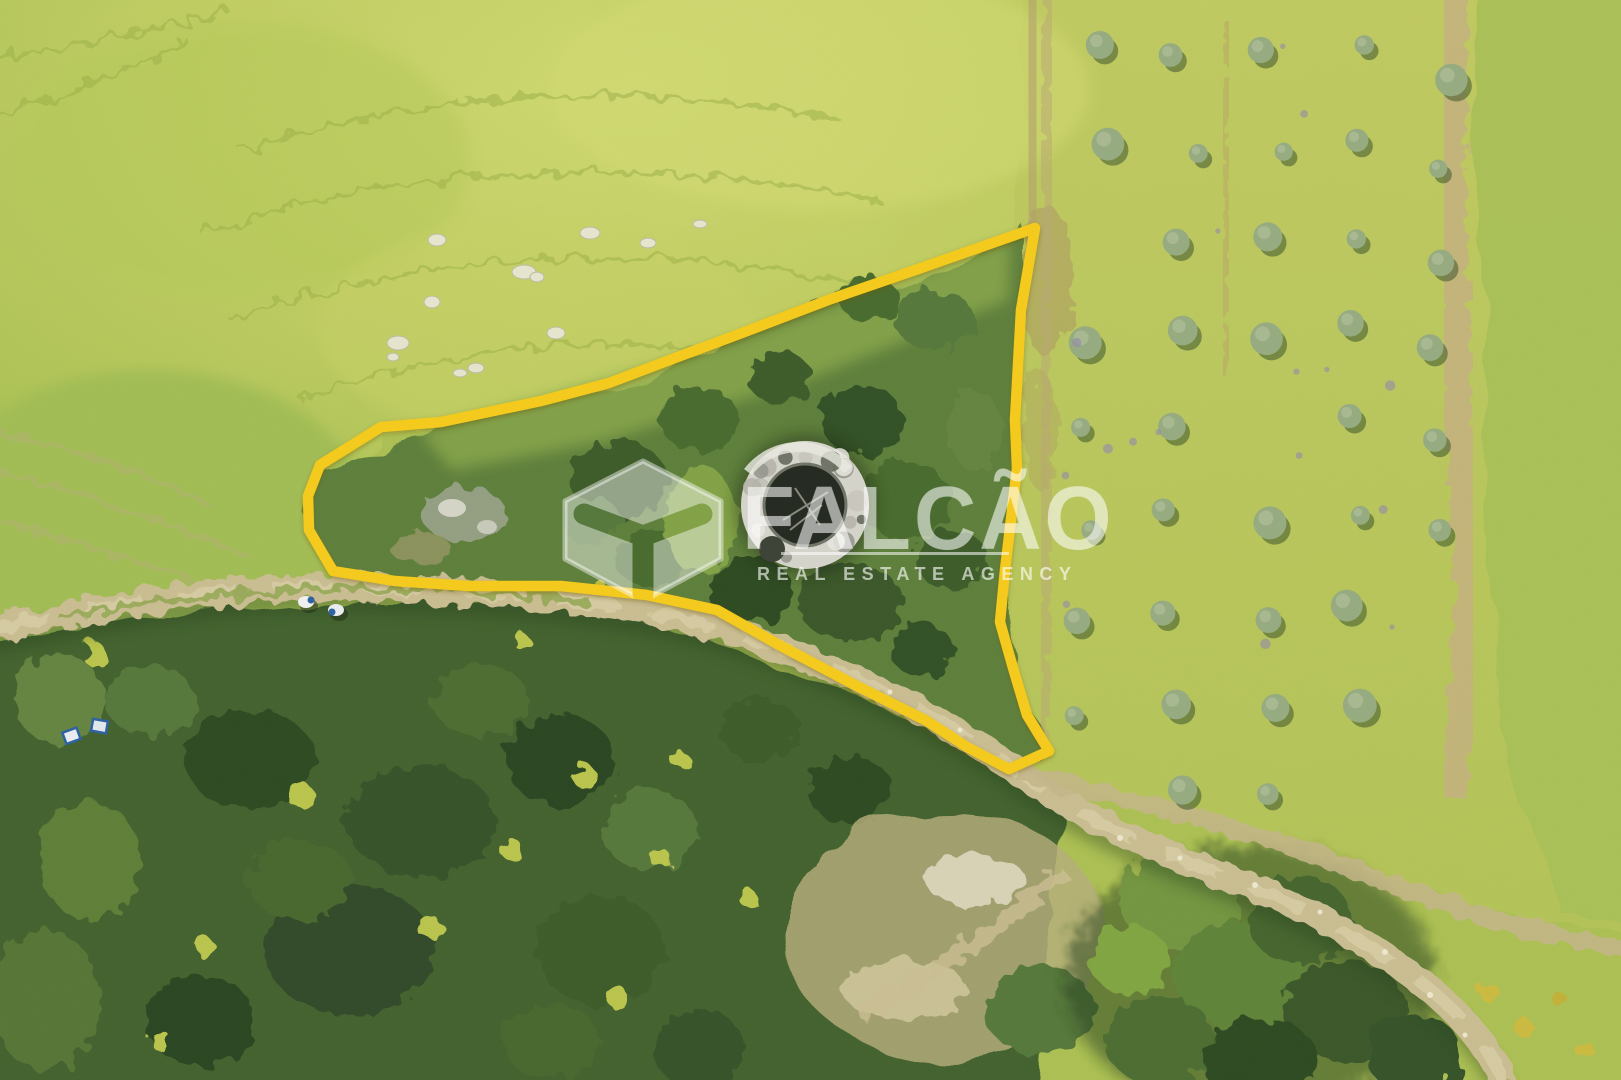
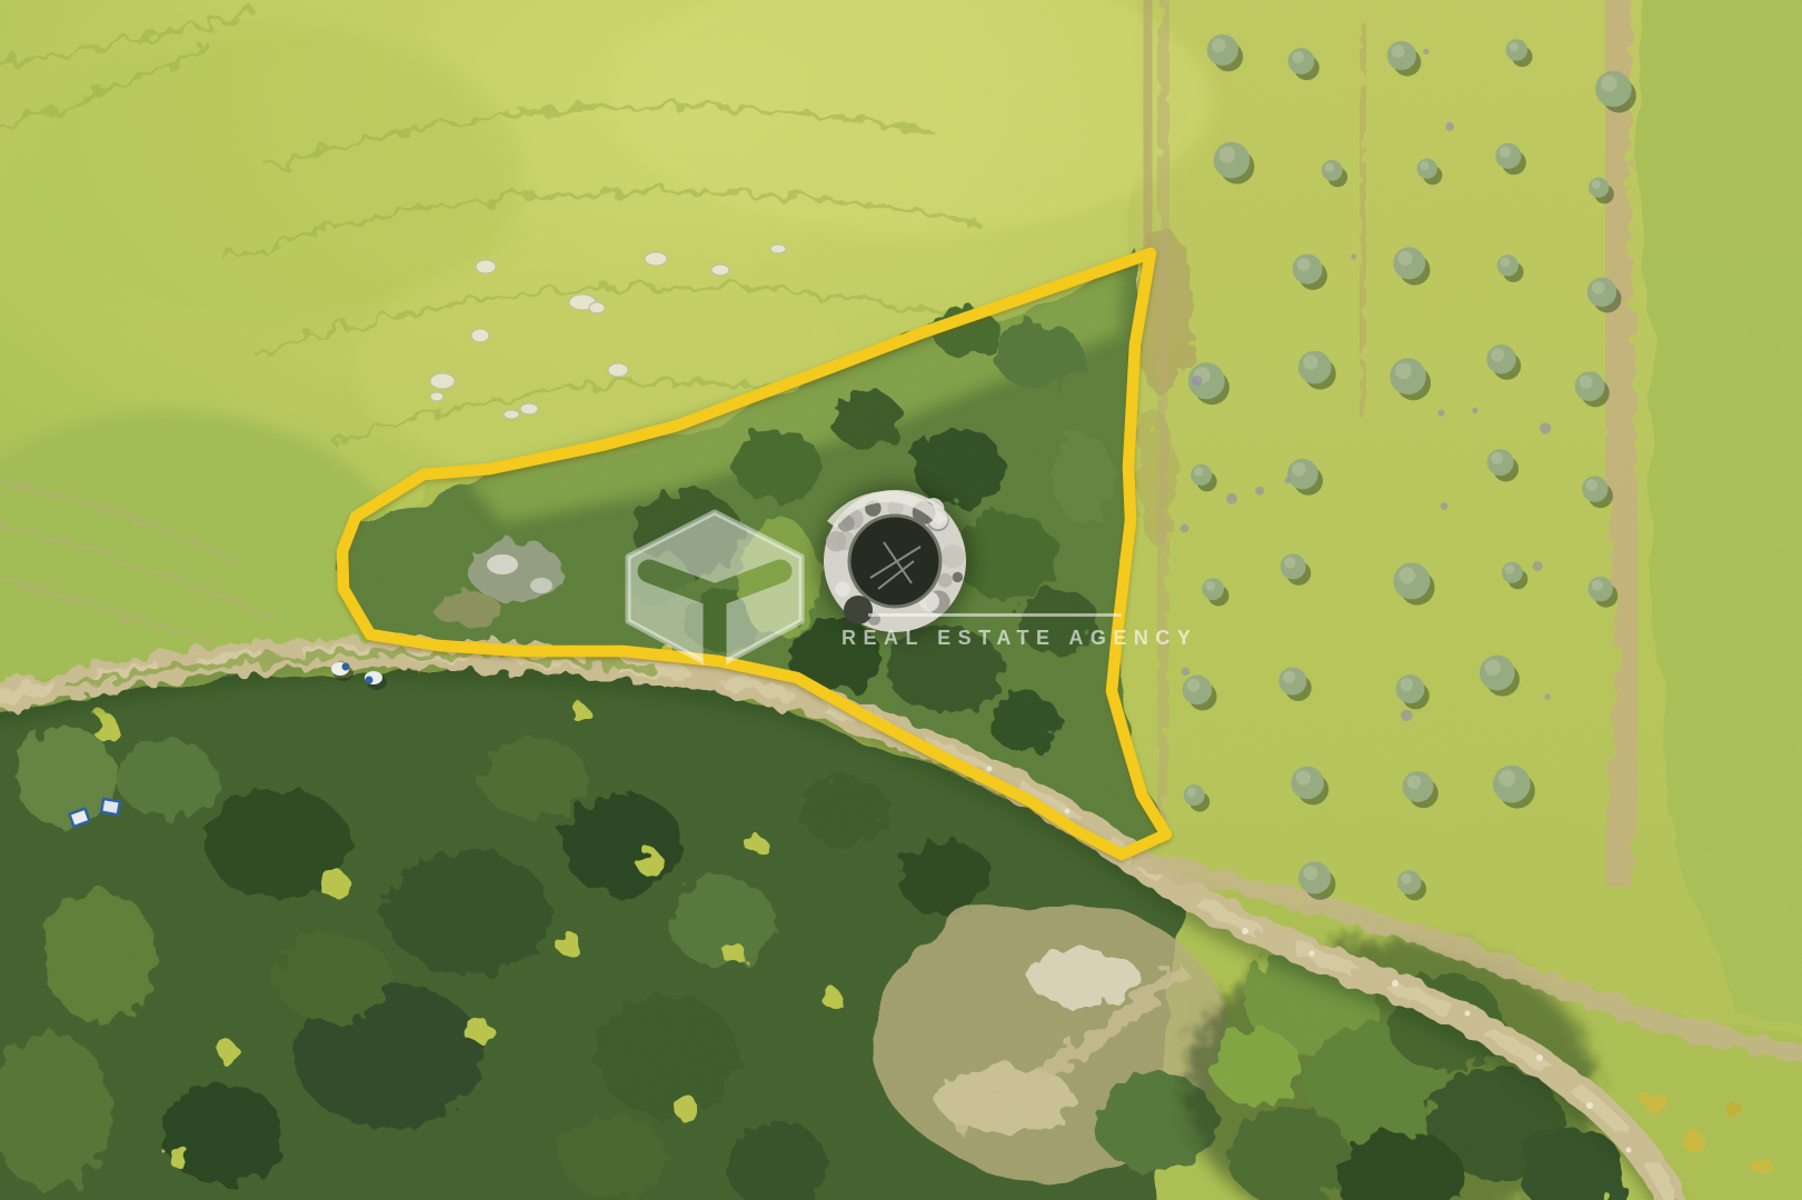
- FALCÃO
  REAL ESTATE AGENCY
